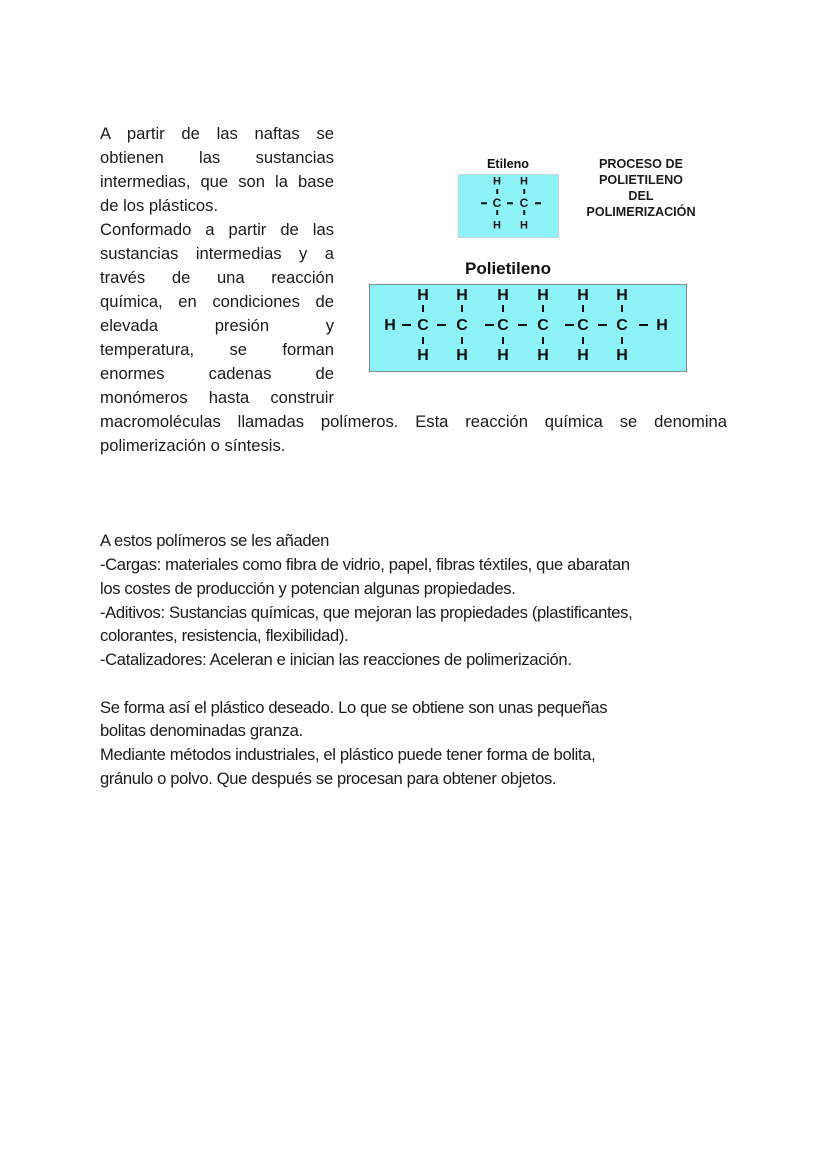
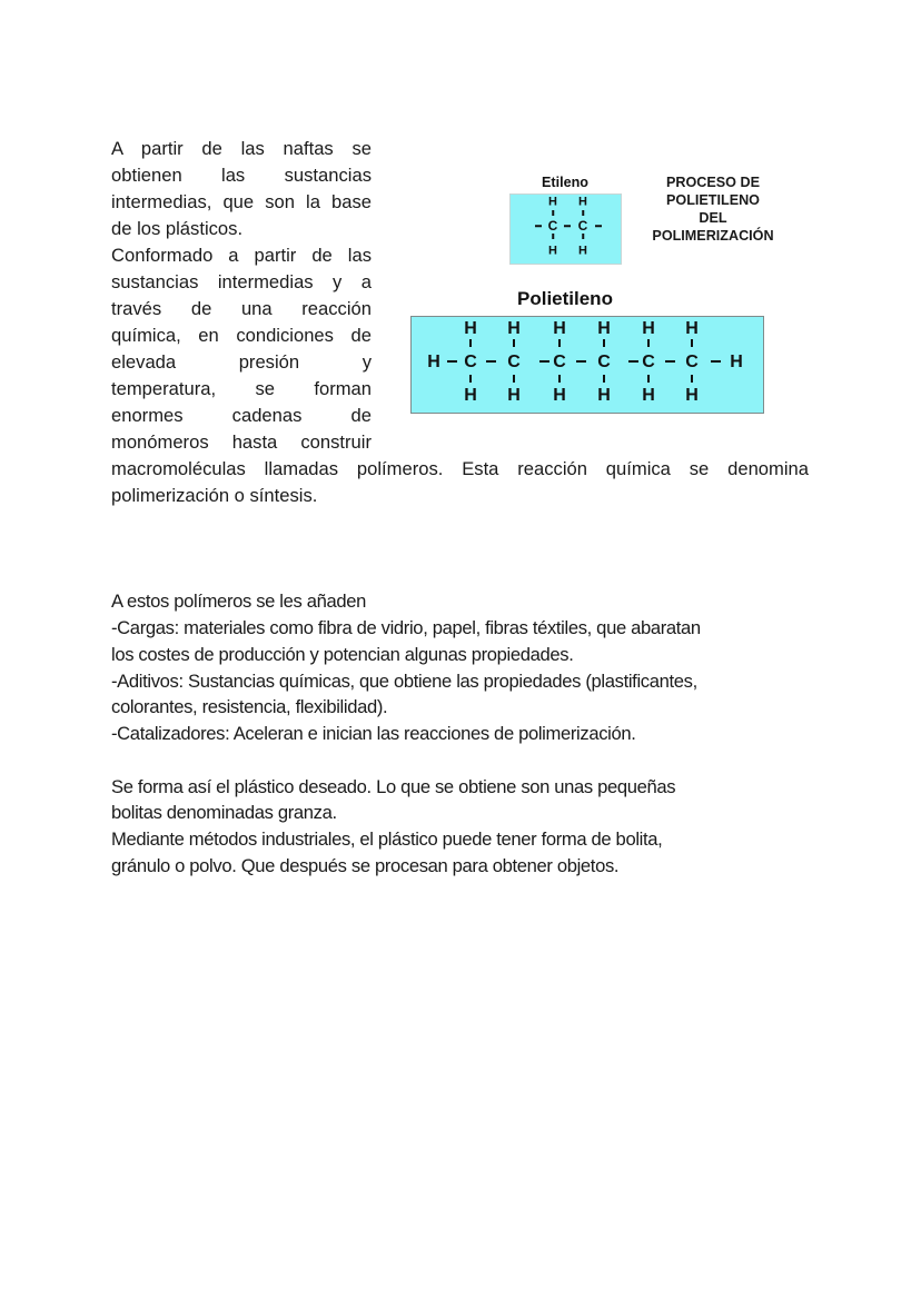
  A partir de las naftas se
  obtienen las sustancias
  intermedias, que son la base
  de los plásticos.
  Conformado a partir de las
  sustancias intermedias y a
  través de una reacción
  química, en condiciones de
  elevada presión y
  temperatura, se forman
  enormes cadenas de
  monómeros hasta construir
  macromoléculas llamadas polímeros. Esta reacción química se denomina
  polimerización o síntesis.
  Etileno
  H
  H
  C
  C
  H
  H
  PROCESO DE
  POLIETILENO
  DEL
  POLIMERIZACIÓN
  Polietileno
  H
  H
  C
  H
  H
  C
  H
  H
  C
  H
  H
  C
  H
  H
  C
  H
  H
  C
  H
  H
  A estos polímeros se les añaden
  -Cargas: materiales como fibra de vidrio, papel, fibras téxtiles, que abaratan
  los costes de producción y potencian algunas propiedades.
- -Aditivos: Sustancias químicas, que mejoran las propiedades (plastificantes,
+ -Aditivos: Sustancias químicas, que obtiene las propiedades (plastificantes,
  colorantes, resistencia, flexibilidad).
  -Catalizadores: Aceleran e inician las reacciones de polimerización.
  Se forma así el plástico deseado. Lo que se obtiene son unas pequeñas
  bolitas denominadas granza.
  Mediante métodos industriales, el plástico puede tener forma de bolita,
  gránulo o polvo. Que después se procesan para obtener objetos.
